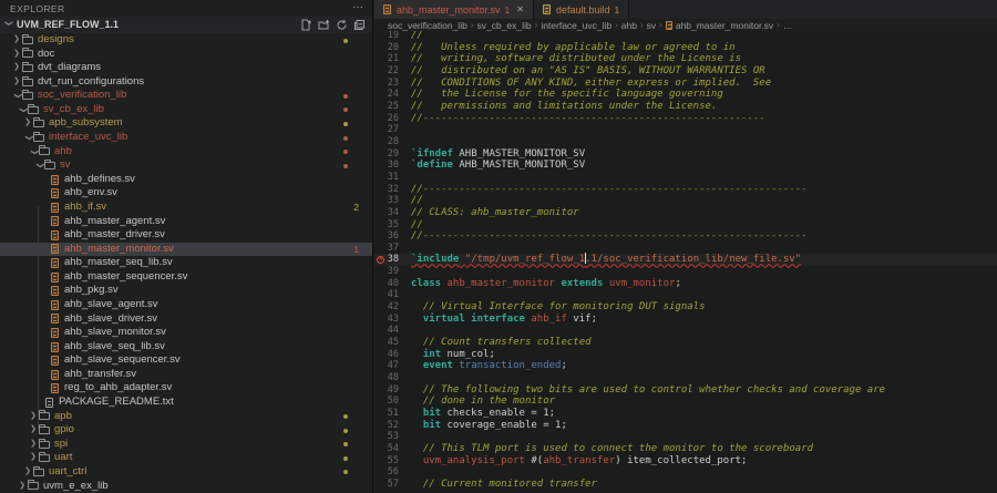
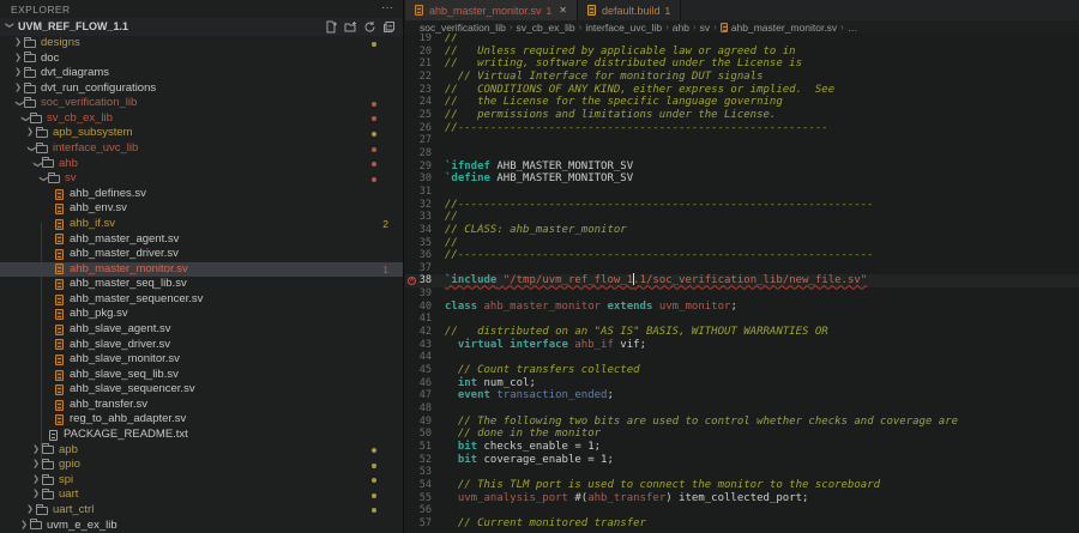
  EXPLORER
  ···
  UVM_REF_FLOW_1.1
  designs
  doc
  dvt_diagrams
  dvt_run_configurations
  soc_verification_lib
  sv_cb_ex_lib
  apb_subsystem
  interface_uvc_lib
  ahb
  sv
  ahb_defines.sv
  ahb_env.sv
  ahb_if.sv
  2
  ahb_master_agent.sv
  ahb_master_driver.sv
  ahb_master_monitor.sv
  1
  ahb_master_seq_lib.sv
  ahb_master_sequencer.sv
  ahb_pkg.sv
  ahb_slave_agent.sv
  ahb_slave_driver.sv
  ahb_slave_monitor.sv
  ahb_slave_seq_lib.sv
  ahb_slave_sequencer.sv
  ahb_transfer.sv
  reg_to_ahb_adapter.sv
  PACKAGE_README.txt
  apb
  gpio
  spi
  uart
  uart_ctrl
  uvm_e_ex_lib
  ahb_master_monitor.sv
  1
  ✕
  default.build
  1
  soc_verification_lib
  ›
  sv_cb_ex_lib
  ›
  interface_uvc_lib
  ›
  ahb
  ›
  sv
  ›
  ahb_master_monitor.sv
  ›
  …
  19
  //
  20
  // Unless required by applicable law or agreed to in
  21
  // writing, software distributed under the License is
  22
- // distributed on an "AS IS" BASIS, WITHOUT WARRANTIES OR
+ // Virtual Interface for monitoring DUT signals
  23
  // CONDITIONS OF ANY KIND, either express or implied. See
  24
  // the License for the specific language governing
  25
  // permissions and limitations under the License.
  26
  //---------------------------------------------------------
  27
  28
  29
  `ifndef AHB_MASTER_MONITOR_SV
  30
  `define AHB_MASTER_MONITOR_SV
  31
  32
  //----------------------------------------------------------------
  33
  //
  34
  // CLASS: ahb_master_monitor
  35
  //
  36
  //----------------------------------------------------------------
  37
  38
  `include "/tmp/uvm_ref_flow_1.1/soc_verification_lib/new_file.sv"
  39
  40
  class ahb_master_monitor extends uvm_monitor;
  41
  42
- // Virtual Interface for monitoring DUT signals
+ // distributed on an "AS IS" BASIS, WITHOUT WARRANTIES OR
  43
  virtual interface ahb_if vif;
  44
  45
  // Count transfers collected
  46
  int num_col;
  47
  event transaction_ended;
  48
  49
  // The following two bits are used to control whether checks and coverage are
  50
  // done in the monitor
  51
  bit checks_enable = 1;
  52
  bit coverage_enable = 1;
  53
  54
  // This TLM port is used to connect the monitor to the scoreboard
  55
  uvm_analysis_port #(ahb_transfer) item_collected_port;
  56
  57
  // Current monitored transfer
